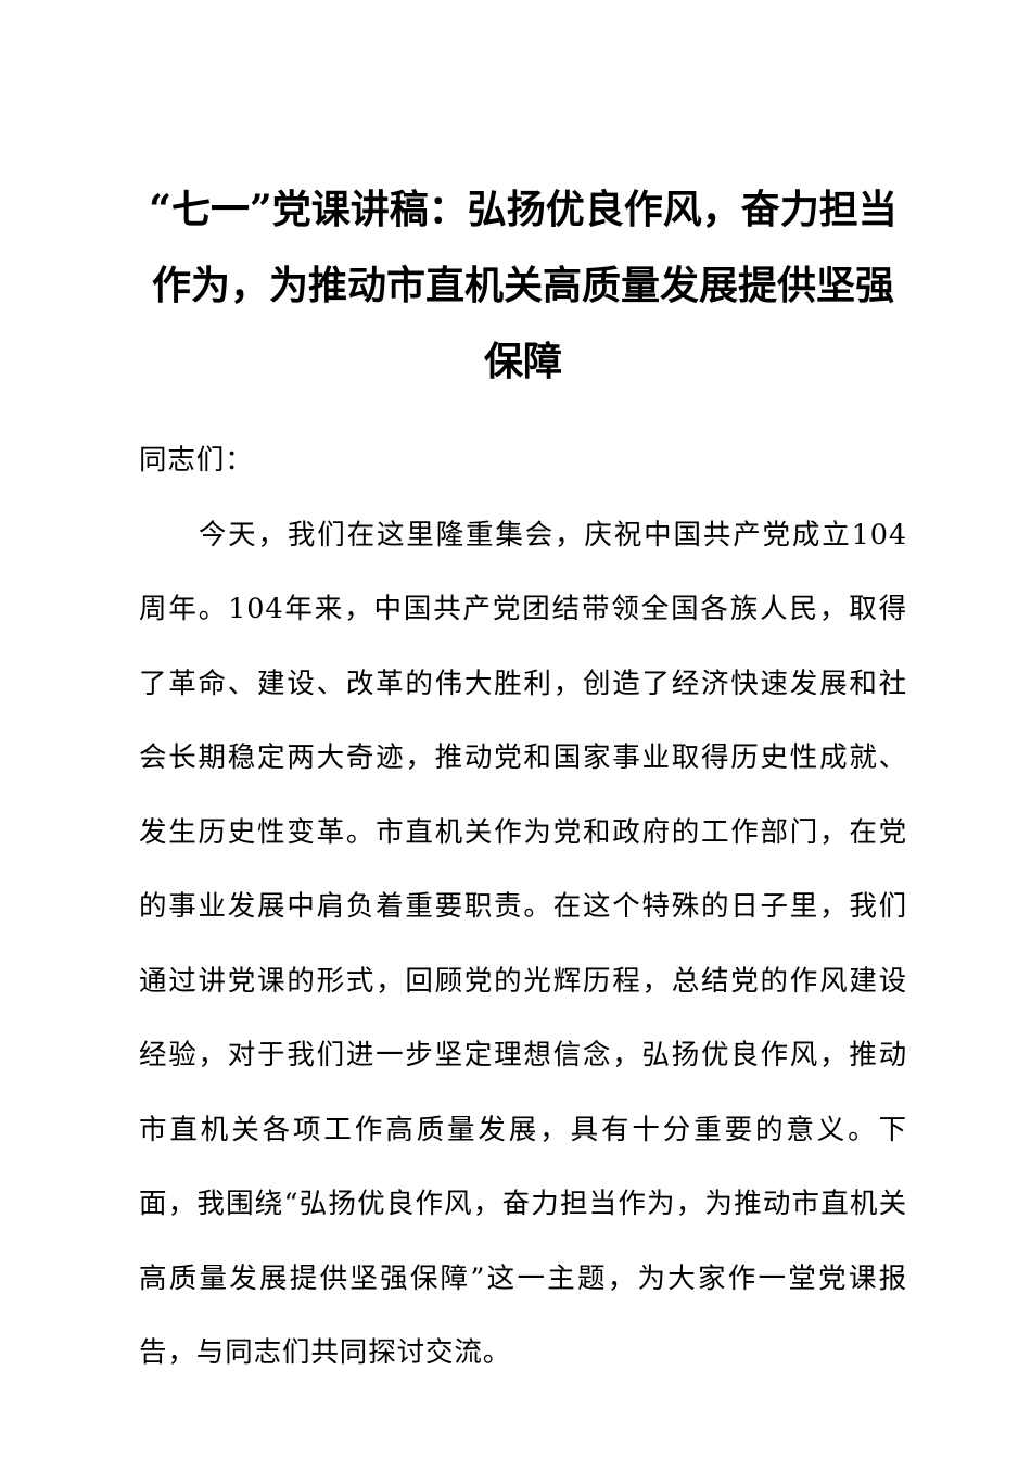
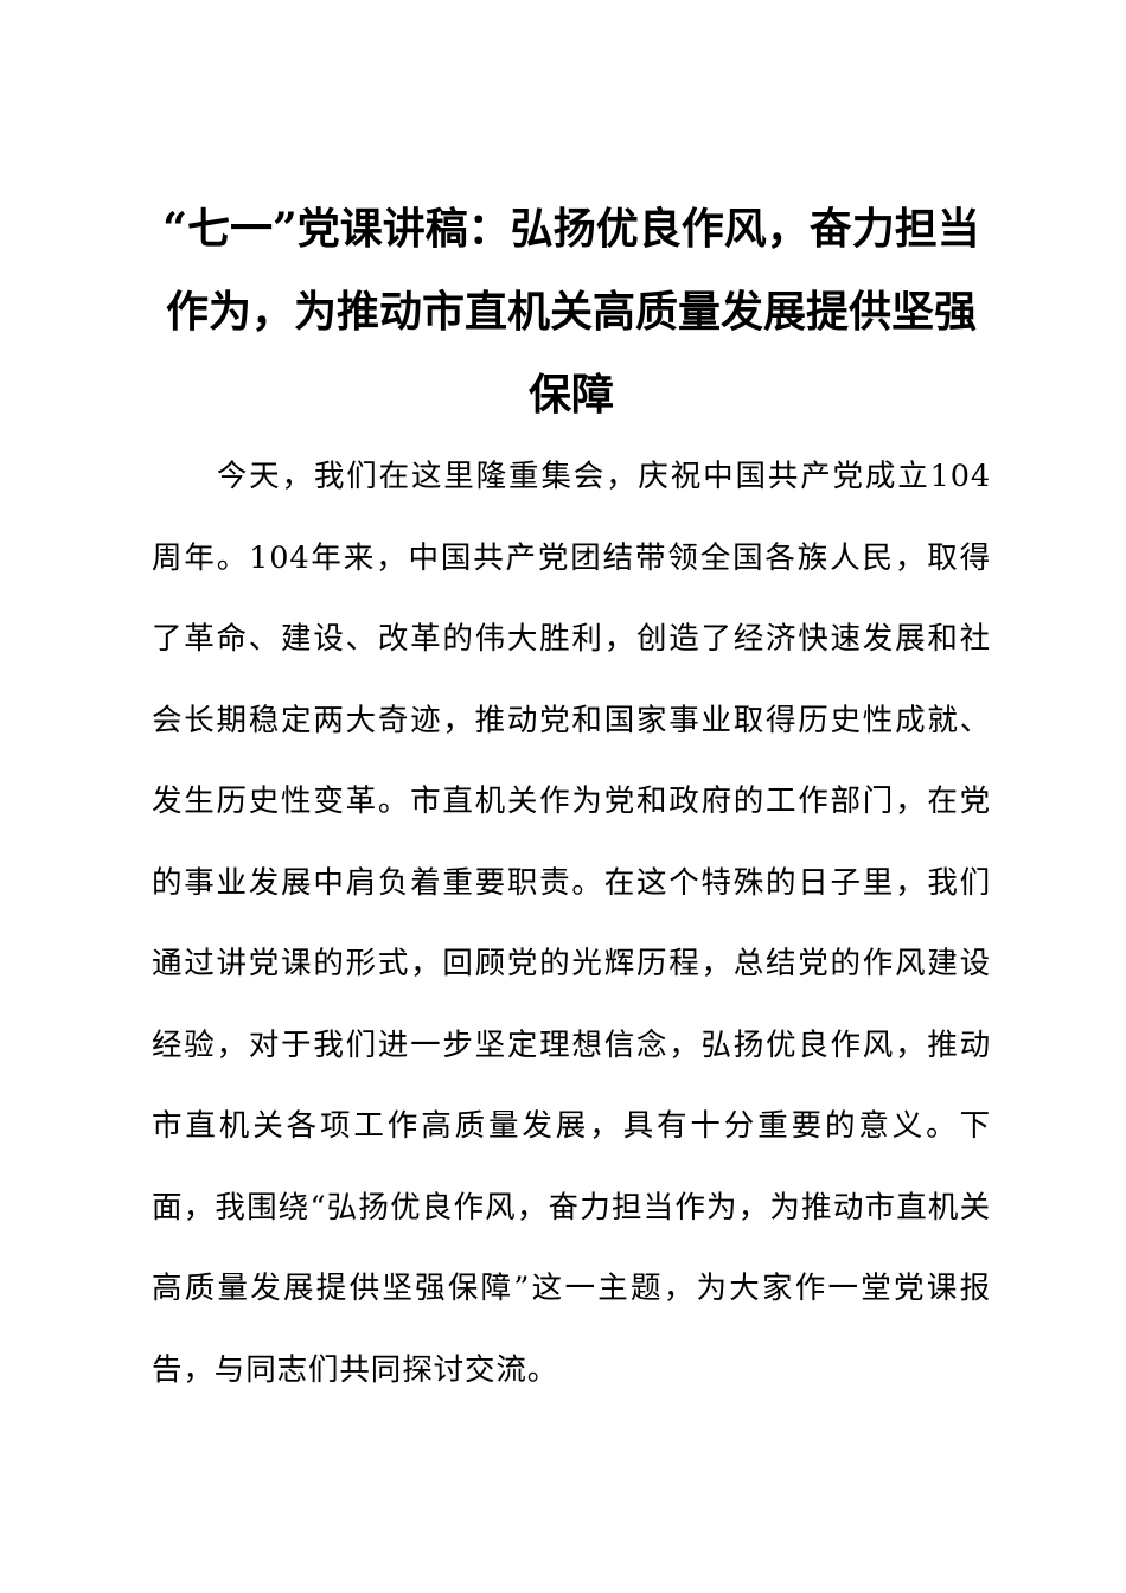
  “七一”党课讲稿：弘扬优良作风，奋力担当作为，为推动市直机关高质量发展提供坚强保障
- 同志们：
  今天，我们在这里隆重集会，庆祝中国共产党成立104周年。104年来，中国共产党团结带领全国各族人民，取得了革命、建设、改革的伟大胜利，创造了经济快速发展和社会长期稳定两大奇迹，推动党和国家事业取得历史性成就、发生历史性变革。市直机关作为党和政府的工作部门，在党的事业发展中肩负着重要职责。在这个特殊的日子里，我们通过讲党课的形式，回顾党的光辉历程，总结党的作风建设经验，对于我们进一步坚定理想信念，弘扬优良作风，推动市直机关各项工作高质量发展，具有十分重要的意义。下面，我围绕“弘扬优良作风，奋力担当作为，为推动市直机关高质量发展提供坚强保障”这一主题，为大家作一堂党课报告，与同志们共同探讨交流。
